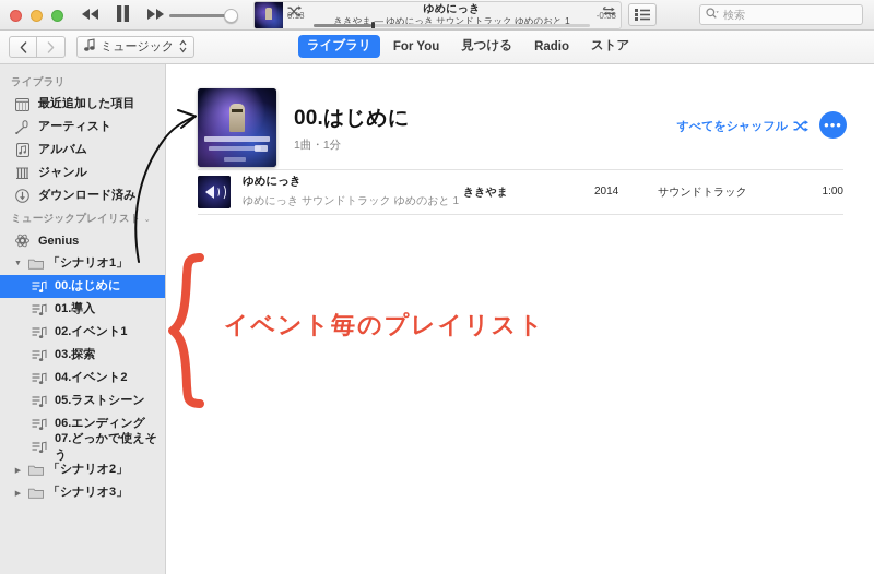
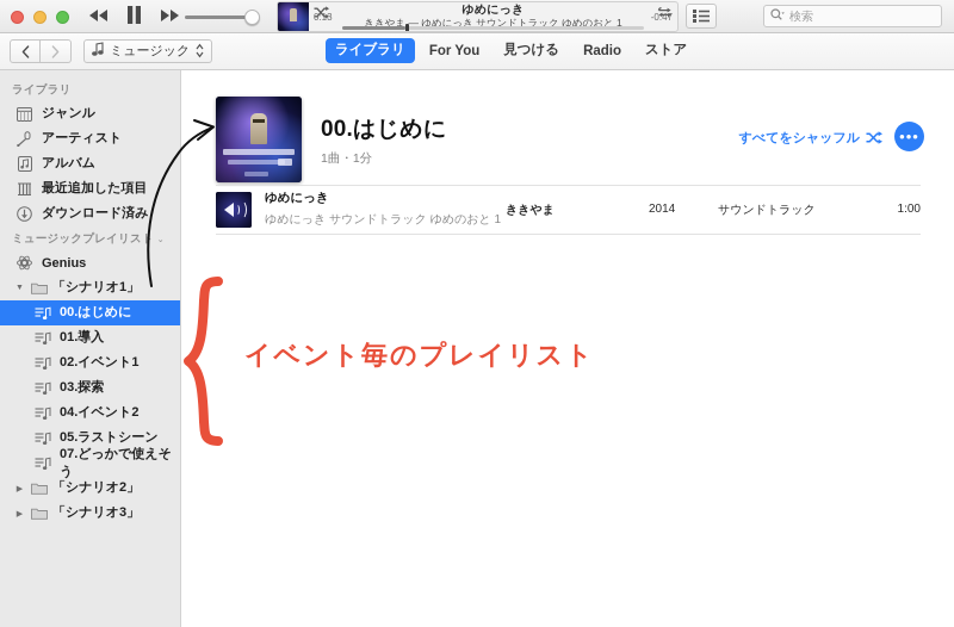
  ゆめにっき
  ききやま — ゆめにっき サウンドトラック ゆめのおと 1
  0:13
- -0:33
+ -0:47
  検索
  ミュージック
  ライブラリ
  For You
  見つける
  Radio
  ストア
  ライブラリ
- 最近追加した項目
+ ジャンル
  アーティスト
  アルバム
- ジャンル
+ 最近追加した項目
  ダウンロード済み
  ミュージックプレイリス
  Genius
  「シナリオ1」
  00.はじめに
  01.導入
  02.イベント1
  03.探索
  04.イベント2
  05.ラストシーン
- 06.エンディング
  07.どっかで使えそう
  「シナリオ2」
  「シナリオ3」
  00.はじめに
  1曲・1分
  すべてをシャッフル
  •••
  ゆめにっき
  ゆめにっき サウンドトラック ゆめのおと 1
  ききやま
  2014
  サウンドトラック
  1:00
  イベント毎のプレイリスト
